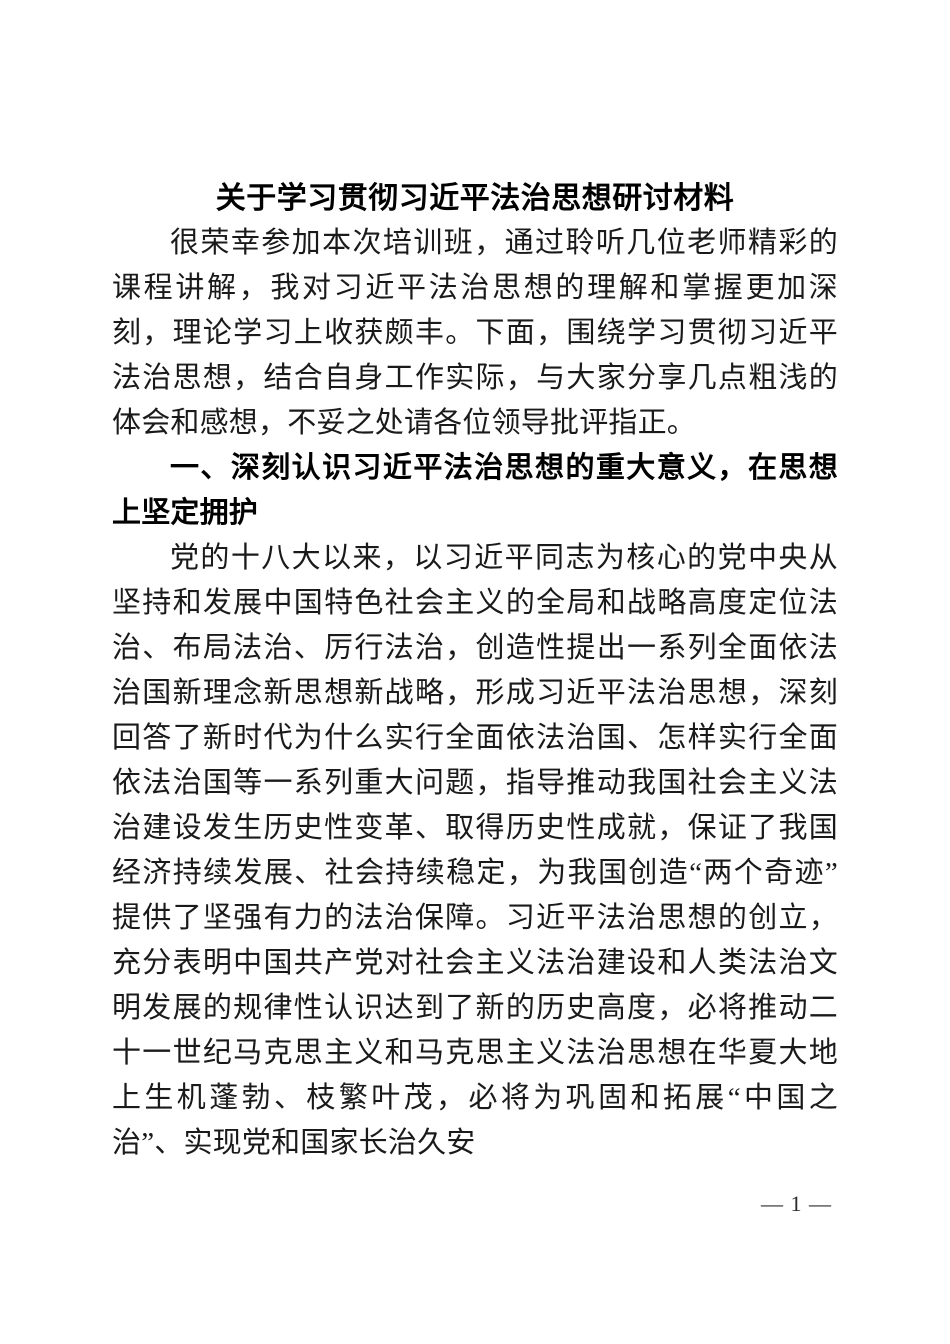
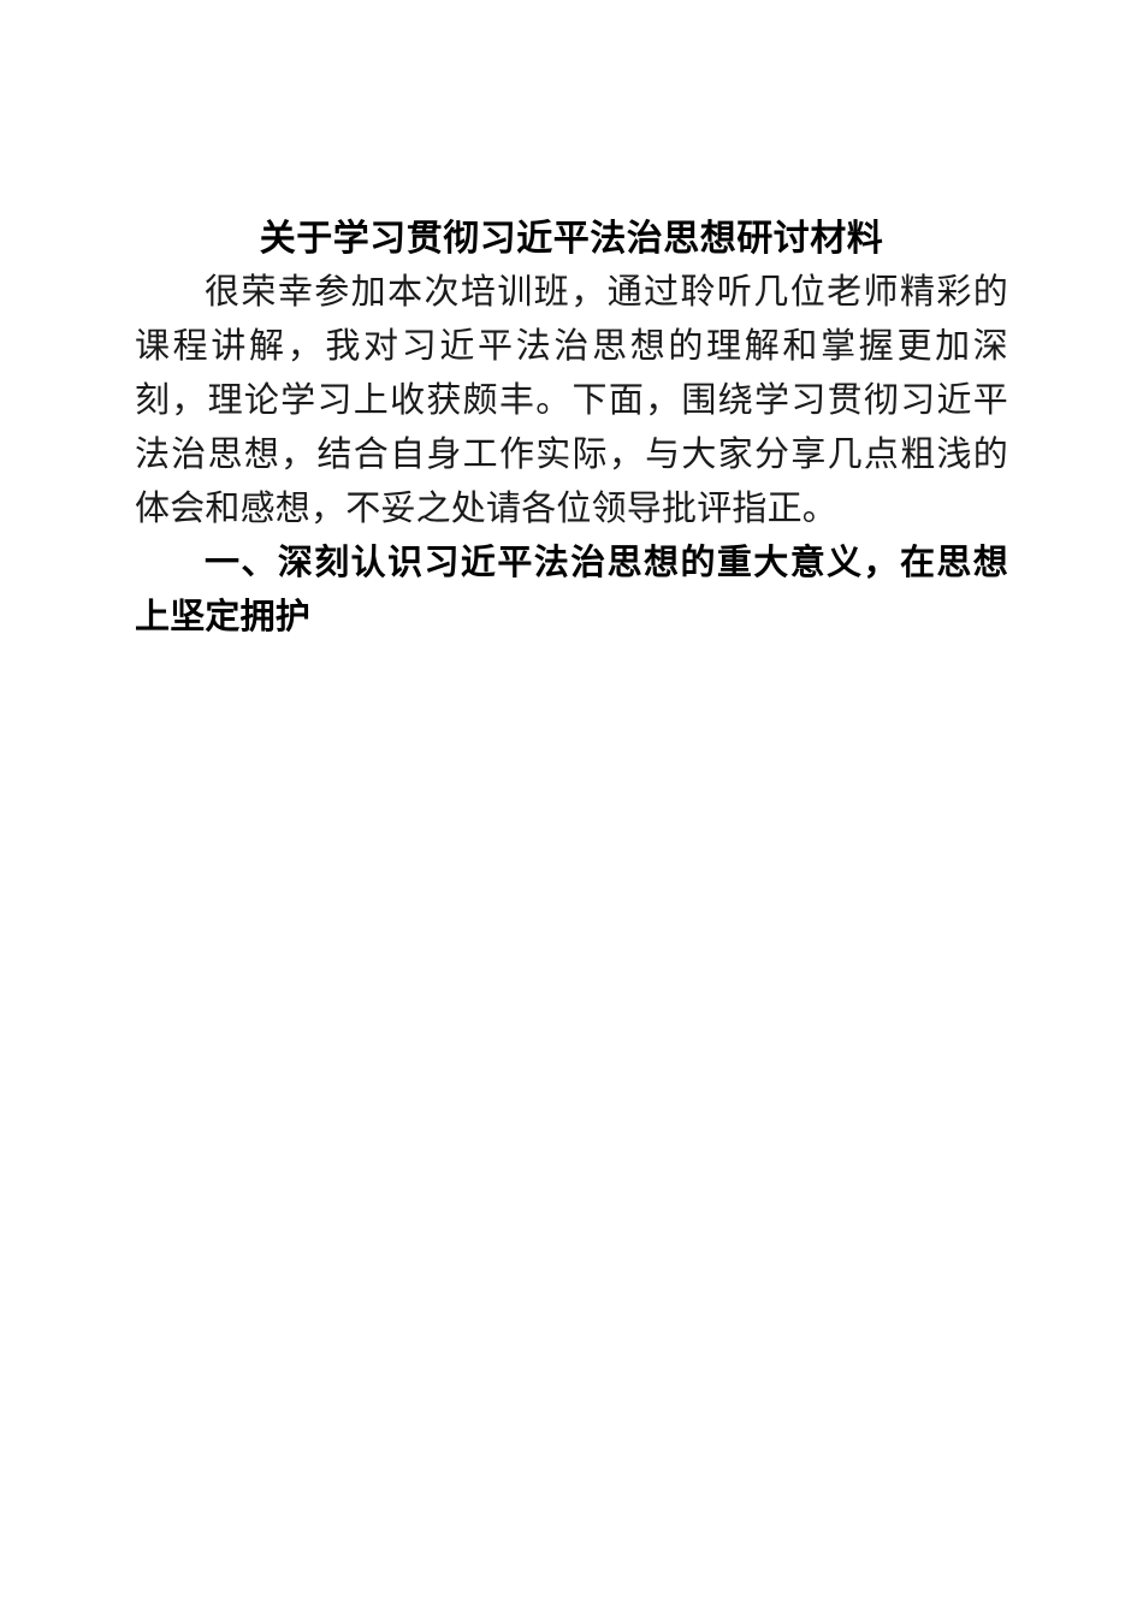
  关于学习贯彻习近平法治思想研讨材料
  很荣幸参加本次培训班，通过聆听几位老师精彩的课程讲解，我对习近平法治思想的理解和掌握更加深刻，理论学习上收获颇丰。下面，围绕学习贯彻习近平法治思想，结合自身工作实际，与大家分享几点粗浅的体会和感想，不妥之处请各位领导批评指正。
  一、深刻认识习近平法治思想的重大意义，在思想上坚定拥护
- 党的十八大以来，以习近平同志为核心的党中央从坚持和发展中国特色社会主义的全局和战略高度定位法治、布局法治、厉行法治，创造性提出一系列全面依法治国新理念新思想新战略，形成习近平法治思想，深刻回答了新时代为什么实行全面依法治国、怎样实行全面依法治国等一系列重大问题，指导推动我国社会主义法治建设发生历史性变革、取得历史性成就，保证了我国经济持续发展、社会持续稳定，为我国创造“两个奇迹”提供了坚强有力的法治保障。习近平法治思想的创立，充分表明中国共产党对社会主义法治建设和人类法治文明发展的规律性认识达到了新的历史高度，必将推动二十一世纪马克思主义和马克思主义法治思想在华夏大地上生机蓬勃、枝繁叶茂，必将为巩固和拓展“中国之治”、实现党和国家长治久安
- — 1 —
